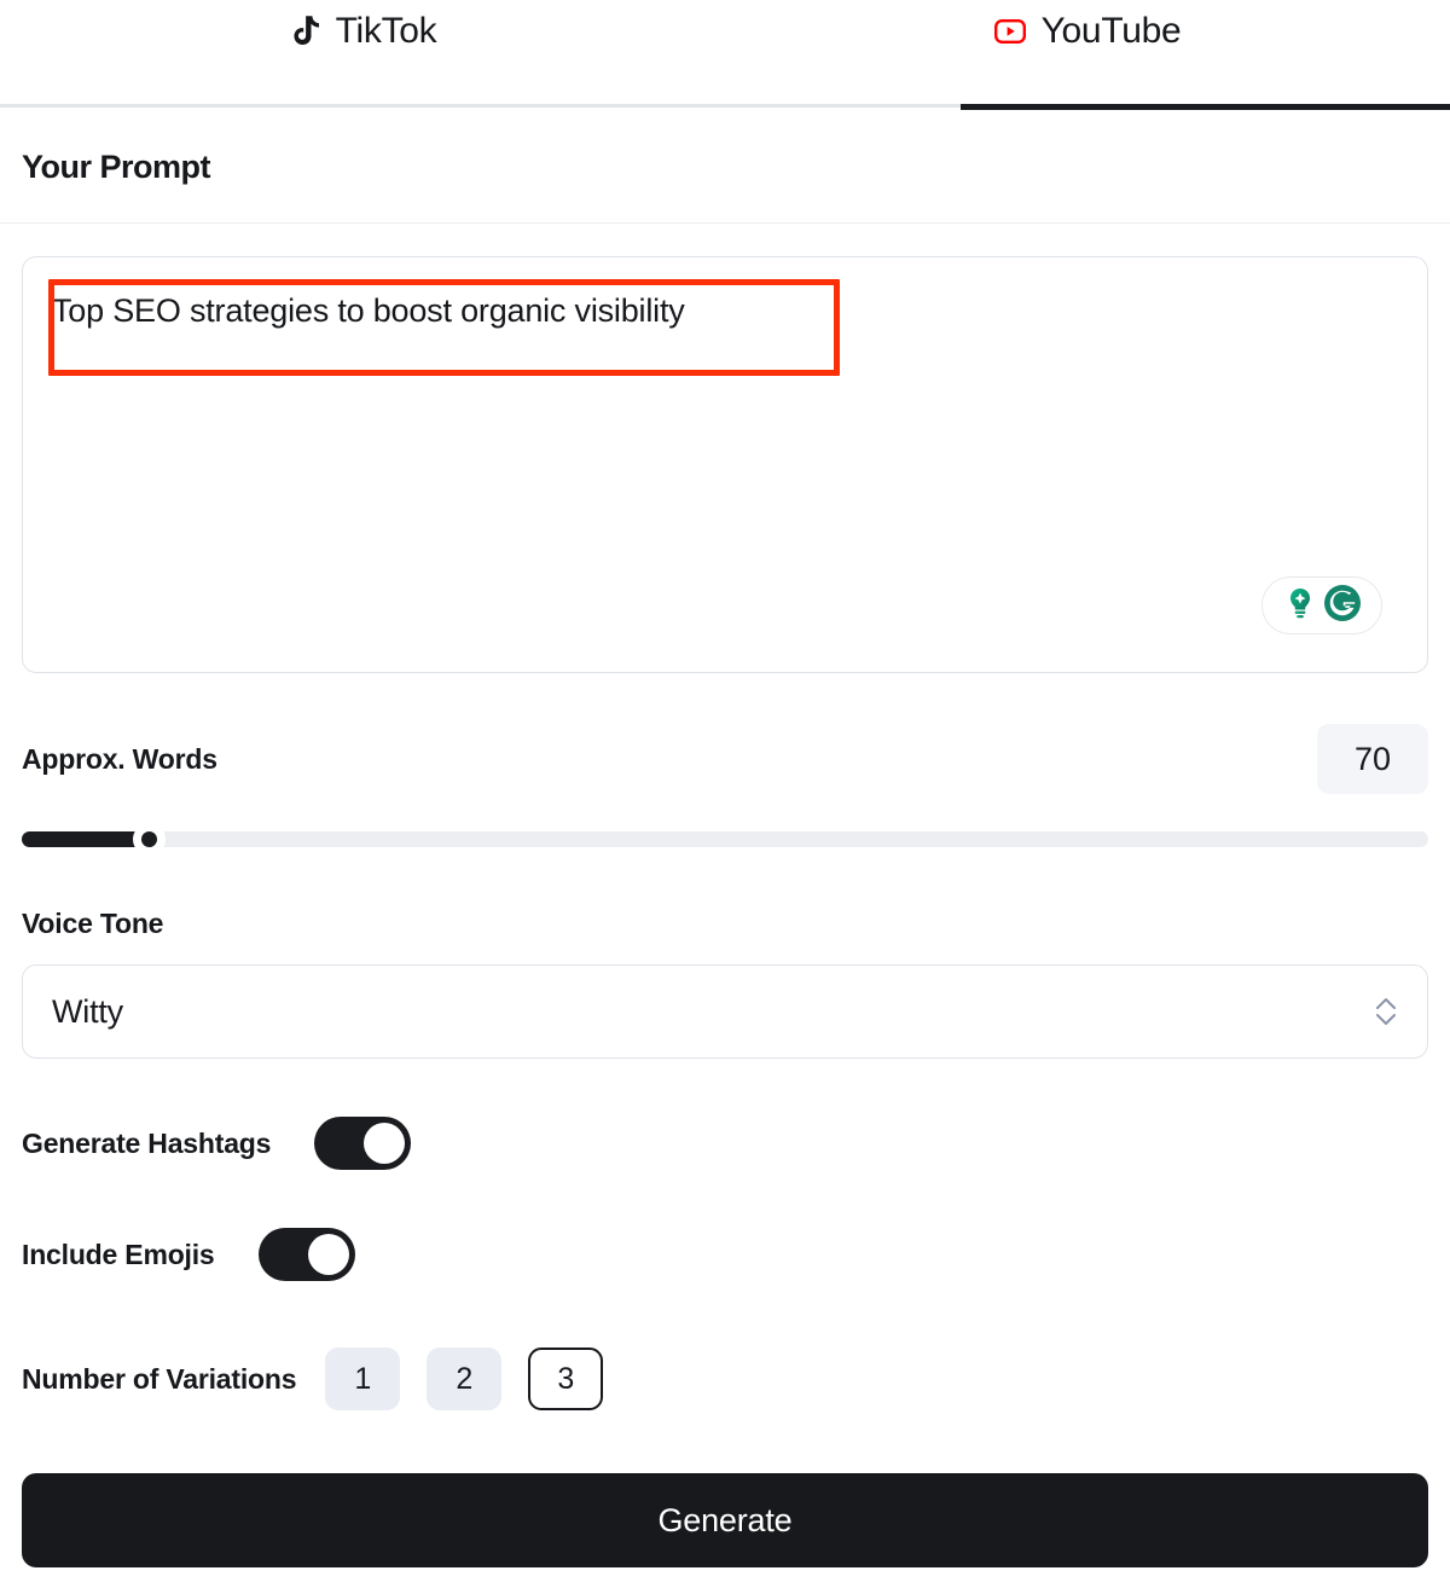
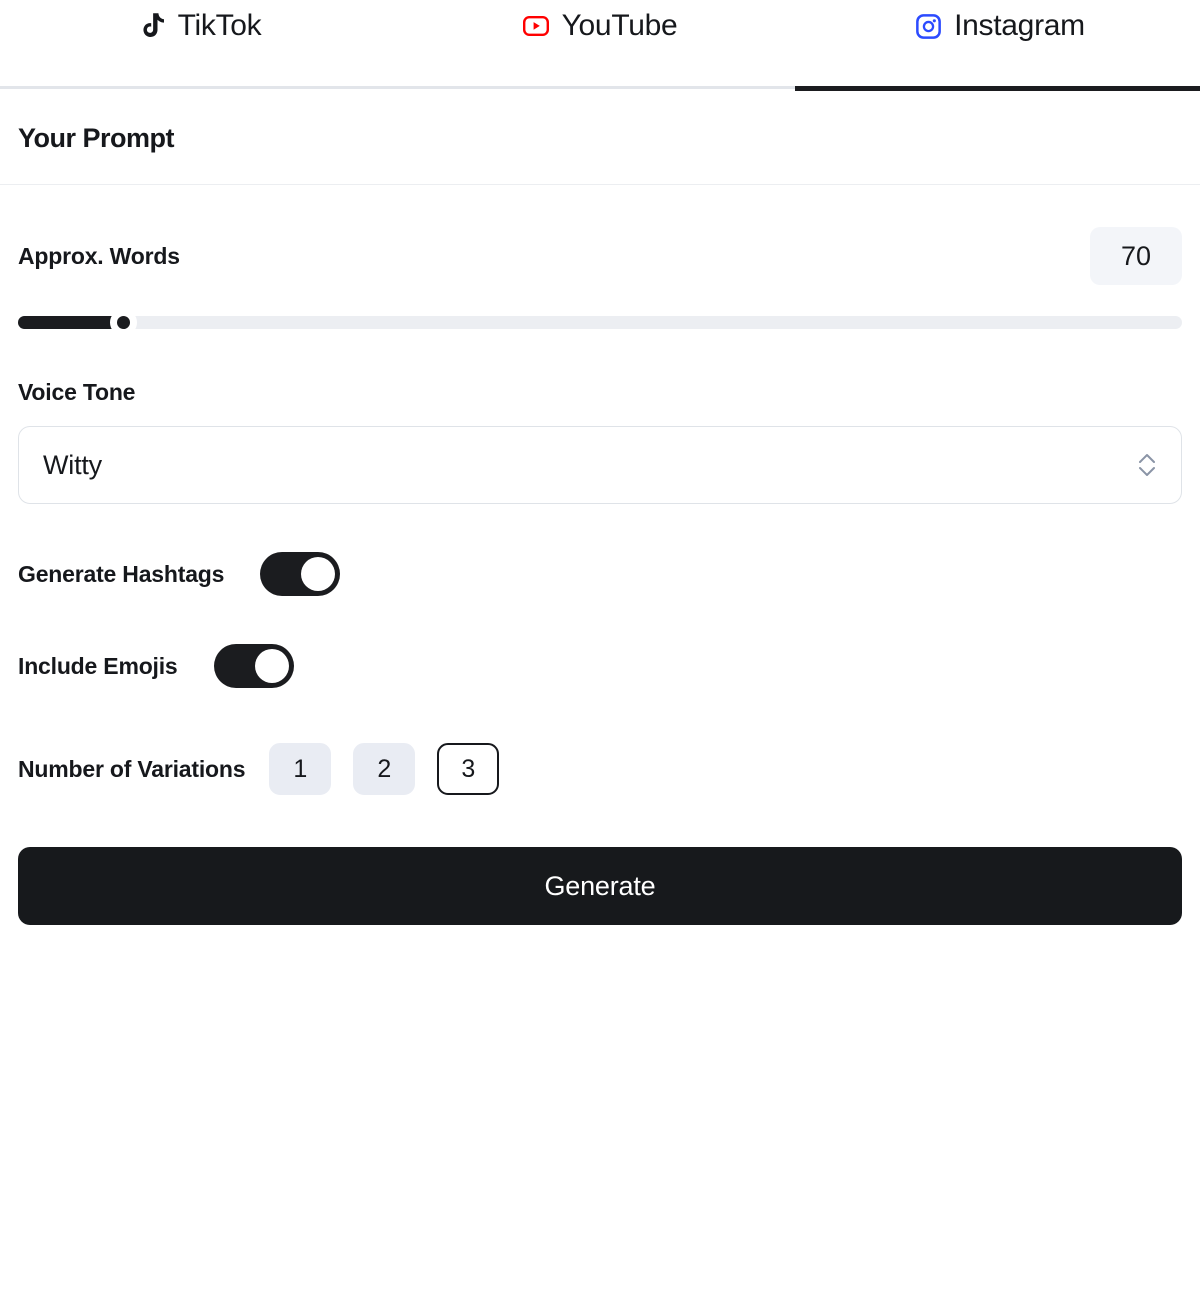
  TikTok
  YouTube
+ Instagram
  Your Prompt
- Top SEO strategies to boost organic visibility
  Approx. Words
  70
  Voice Tone
  Witty
  Generate Hashtags
  Include Emojis
  Number of Variations
  1
  2
  3
  Generate
